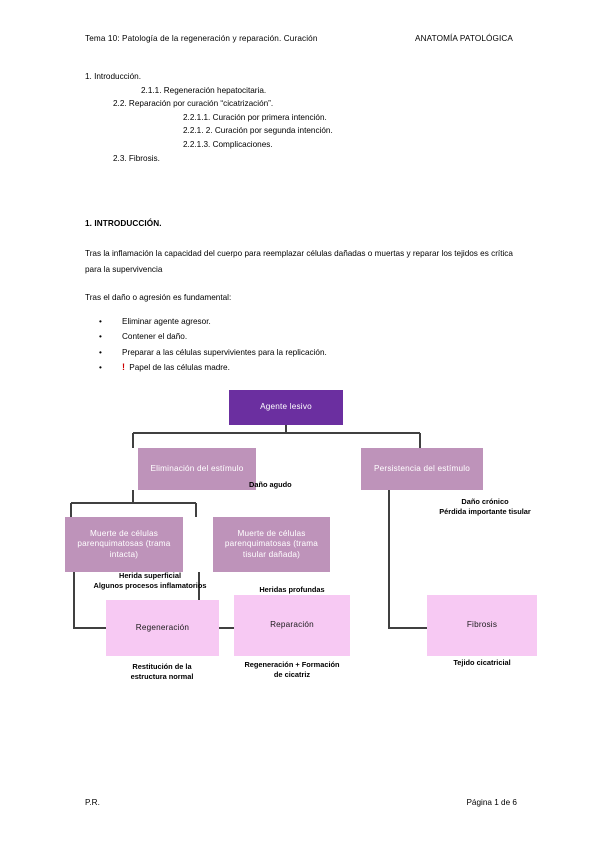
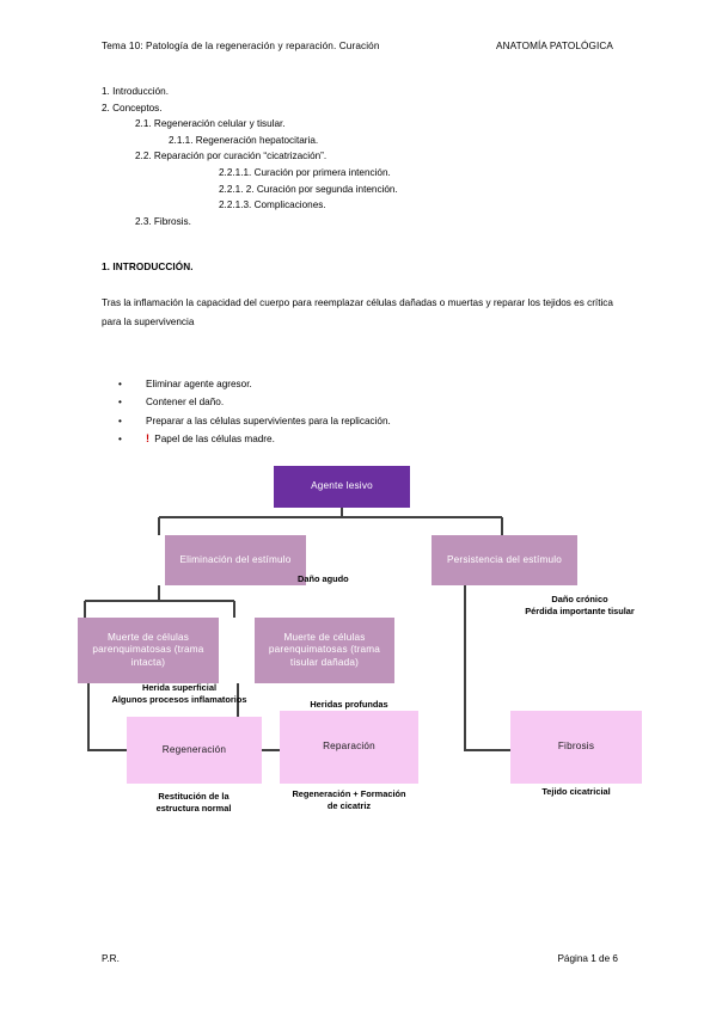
  Tema 10: Patología de la regeneración y reparación. Curación
  ANATOMÍA PATOLÓGICA
  1. Introducción.
+ 2. Conceptos.
+ 2.1. Regeneración celular y tisular.
  2.1.1. Regeneración hepatocitaria.
  2.2. Reparación por curación “cicatrización”.
  2.2.1.1. Curación por primera intención.
  2.2.1. 2. Curación por segunda intención.
  2.2.1.3. Complicaciones.
  2.3. Fibrosis.
  1. INTRODUCCIÓN.
  Tras la inflamación la capacidad del cuerpo para reemplazar células dañadas o muertas y reparar los tejidos es crítica para la supervivencia
- Tras el daño o agresión es fundamental:
  •
  Eliminar agente agresor.
  •
  Contener el daño.
  •
  Preparar a las células supervivientes para la replicación.
  •
  ! Papel de las células madre.
  Agente lesivo
  Eliminación del estímulo
  Persistencia del estímulo
  Muerte de células parenquimatosas (trama intacta)
  Muerte de células parenquimatosas (trama tisular dañada)
  Regeneración
  Reparación
  Fibrosis
  Daño agudo
  Daño crónico
  Pérdida importante tisular
  Herida superficial
  Algunos procesos inflamatorios
  Heridas profundas
  Restitución de la
  estructura normal
  Regeneración + Formación
  de cicatriz
  Tejido cicatricial
  P.R.
  Página 1 de 6
